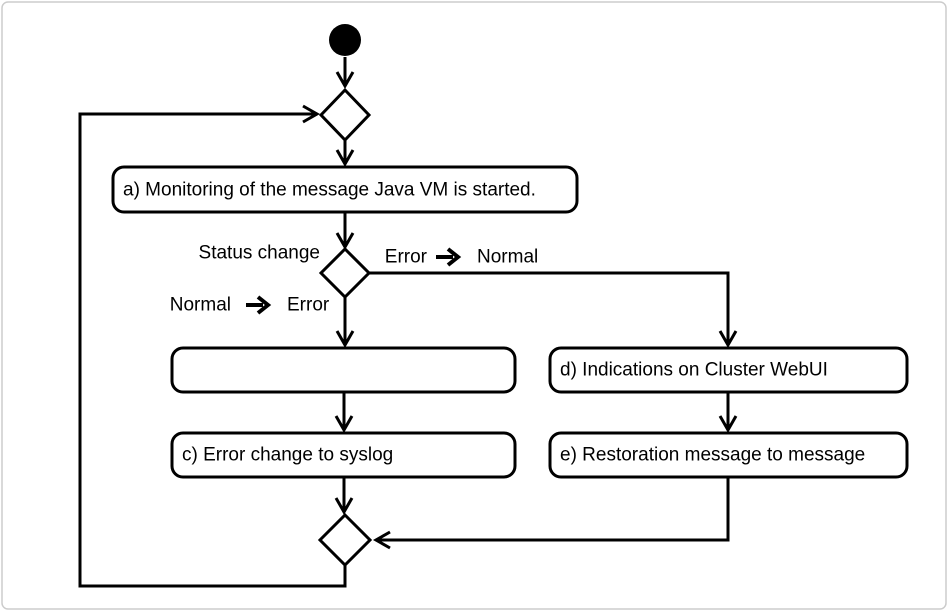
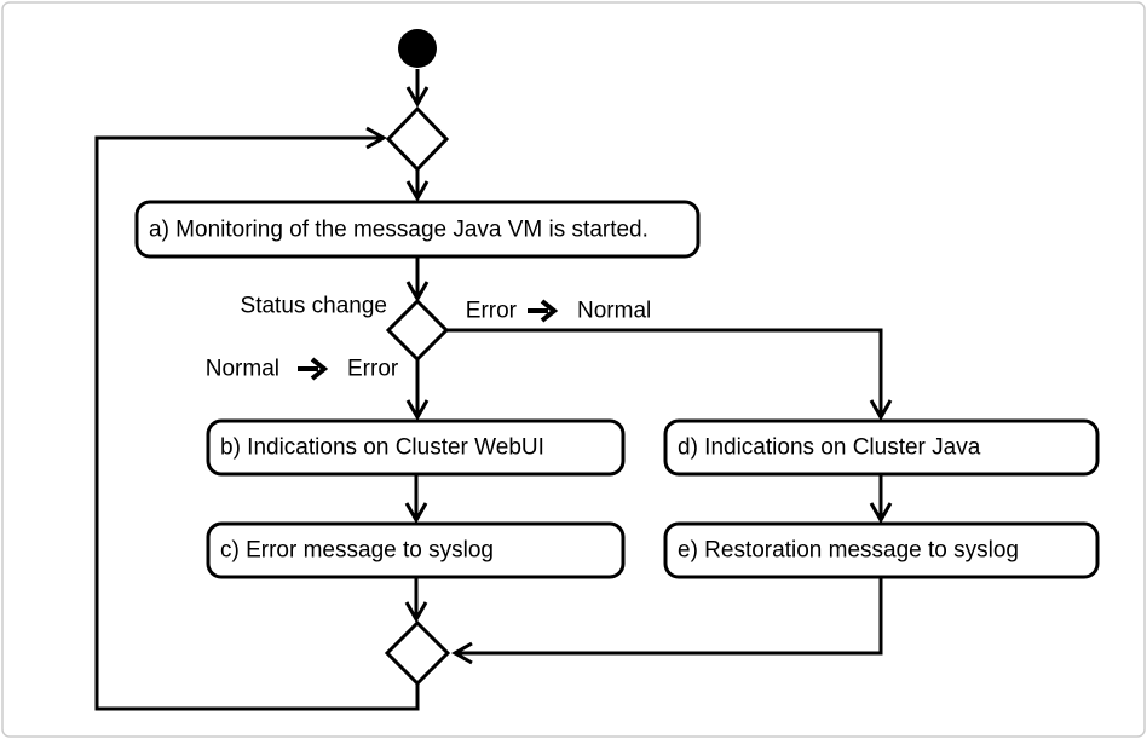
  a) Monitoring of the message Java VM is started.
  Status change
  Error
  Normal
  Normal
  Error
+ b) Indications on Cluster WebUI
- c) Error change to syslog
+ c) Error message to syslog
- d) Indications on Cluster WebUI
+ d) Indications on Cluster Java
- e) Restoration message to message
+ e) Restoration message to syslog
